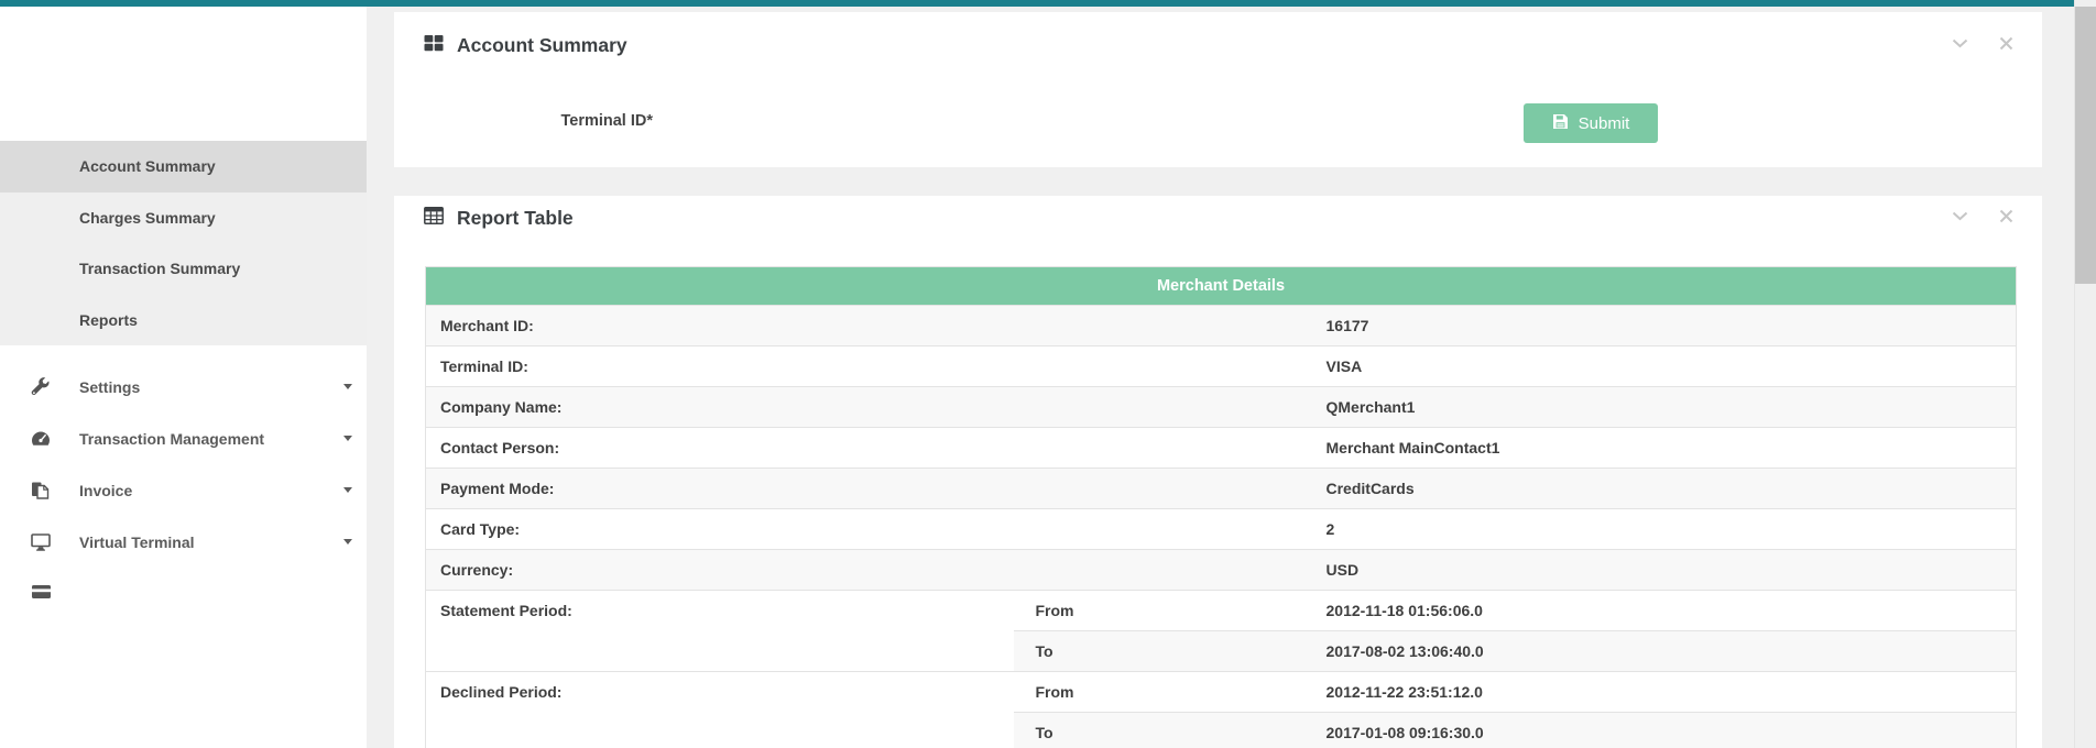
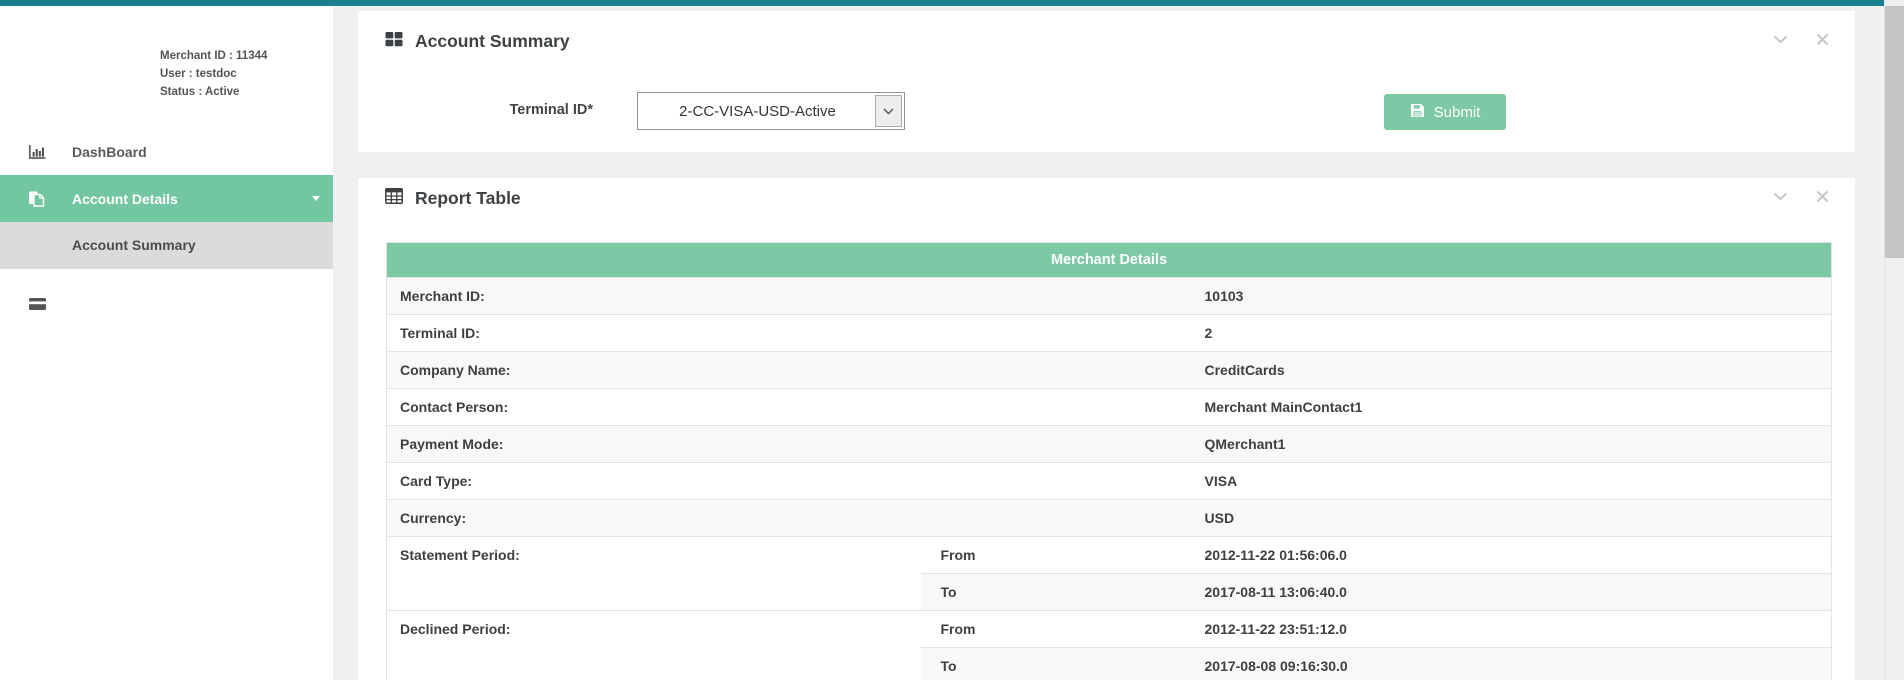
+ Merchant ID : 11344
+ User : testdoc
+ Status : Active
+ DashBoard
+ Account Details
  Account Summary
- Charges Summary
- Transaction Summary
- Reports
- Settings
- Transaction Management
- Invoice
- Virtual Terminal
  Account Summary
  Terminal ID*
+ 2-CC-VISA-USD-Active
  Submit
  Report Table
  Merchant Details
- Merchant ID:	16177
+ Merchant ID:	10103
- Terminal ID:	VISA
+ Terminal ID:	2
- Company Name:	QMerchant1
+ Company Name:	CreditCards
  Contact Person:	Merchant MainContact1
- Payment Mode:	CreditCards
+ Payment Mode:	QMerchant1
- Card Type:	2
+ Card Type:	VISA
  Currency:	USD
- Statement Period:	From	2012-11-18 01:56:06.0
+ Statement Period:	From	2012-11-22 01:56:06.0
- To	2017-08-02 13:06:40.0
+ To	2017-08-11 13:06:40.0
  Declined Period:	From	2012-11-22 23:51:12.0
- To	2017-01-08 09:16:30.0
+ To	2017-08-08 09:16:30.0
